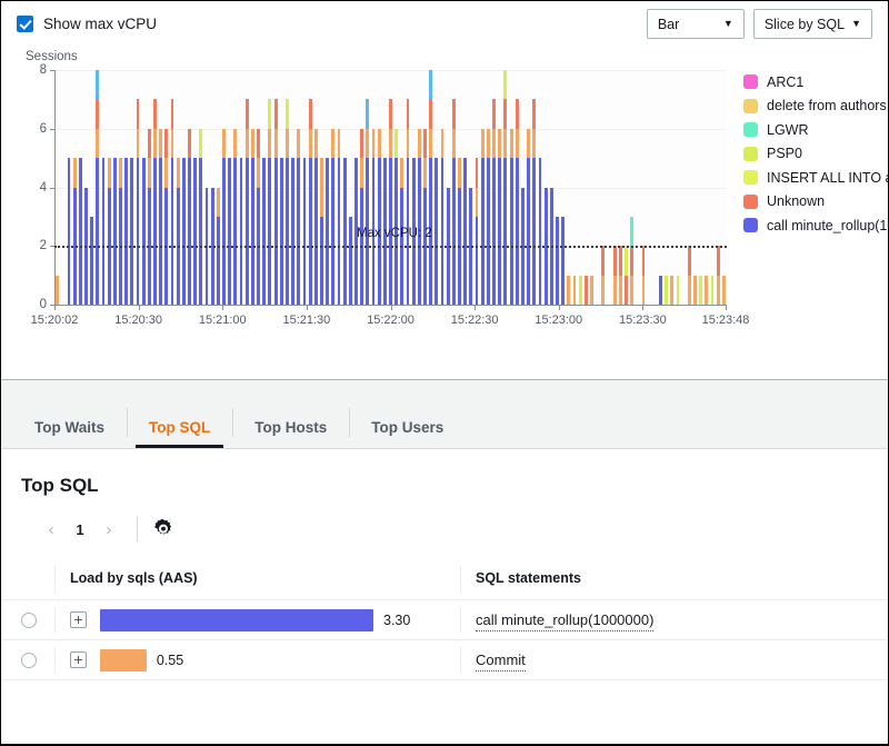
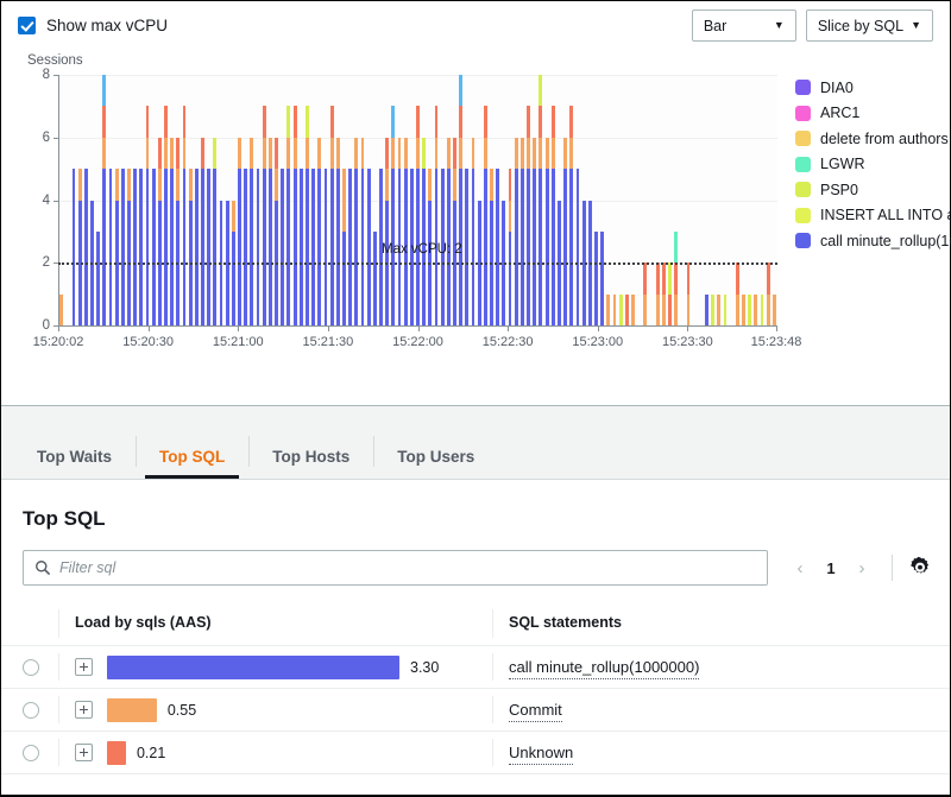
  Show max vCPU
  Bar
  ▼
  Slice by SQL
  ▼
  Sessions
  0
  2
  4
  6
  8
  15:20:02
  15:20:30
  15:21:00
  15:21:30
  15:22:00
  15:22:30
  15:23:00
  15:23:30
  15:23:48
  Max vCPU: 2
+ DIA0
  ARC1
  delete from authors
  LGWR
  PSP0
  INSERT ALL INTO
- Unknown
  call minute_rollup(1
  Top Waits
  Top SQL
  Top Hosts
  Top Users
  Top SQL
+ Filter sql
  ‹
  1
  ›
  	Load by sqls (AAS)	SQL statements
  	3.30	call minute_rollup(1000000)
  	0.55	Commit
+ 	0.21	Unknown
